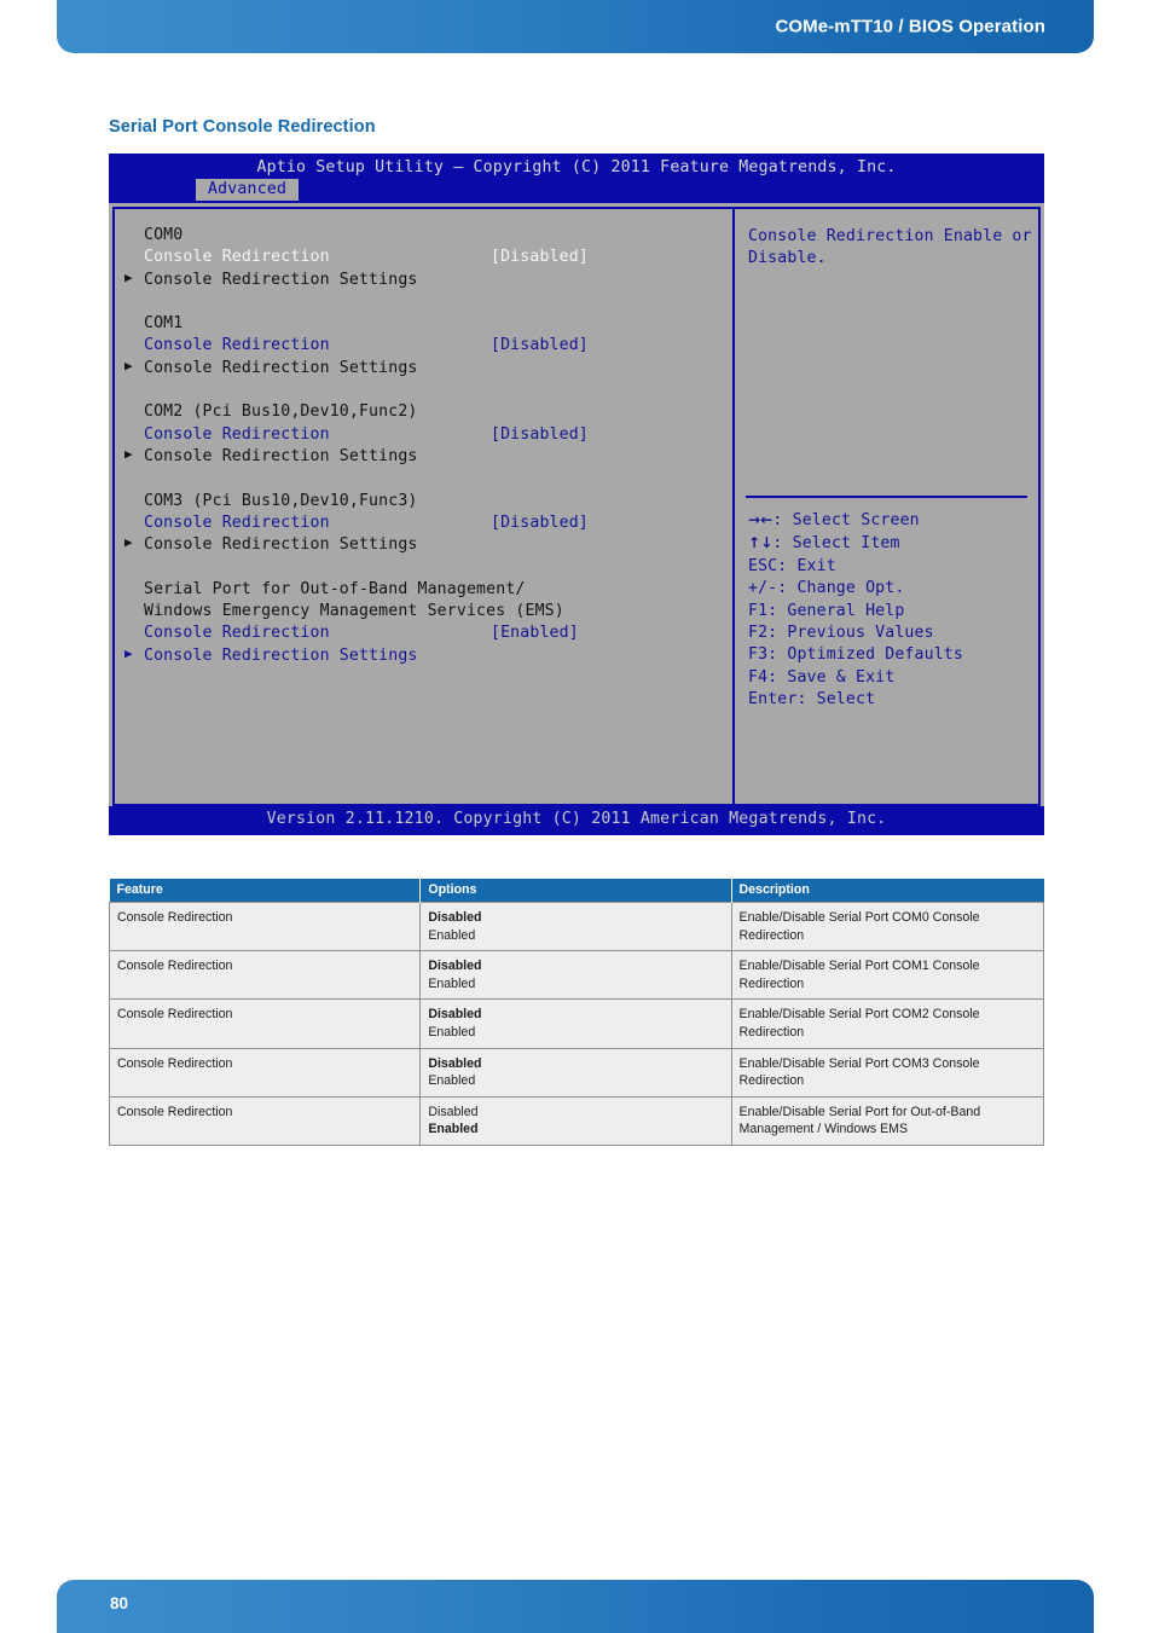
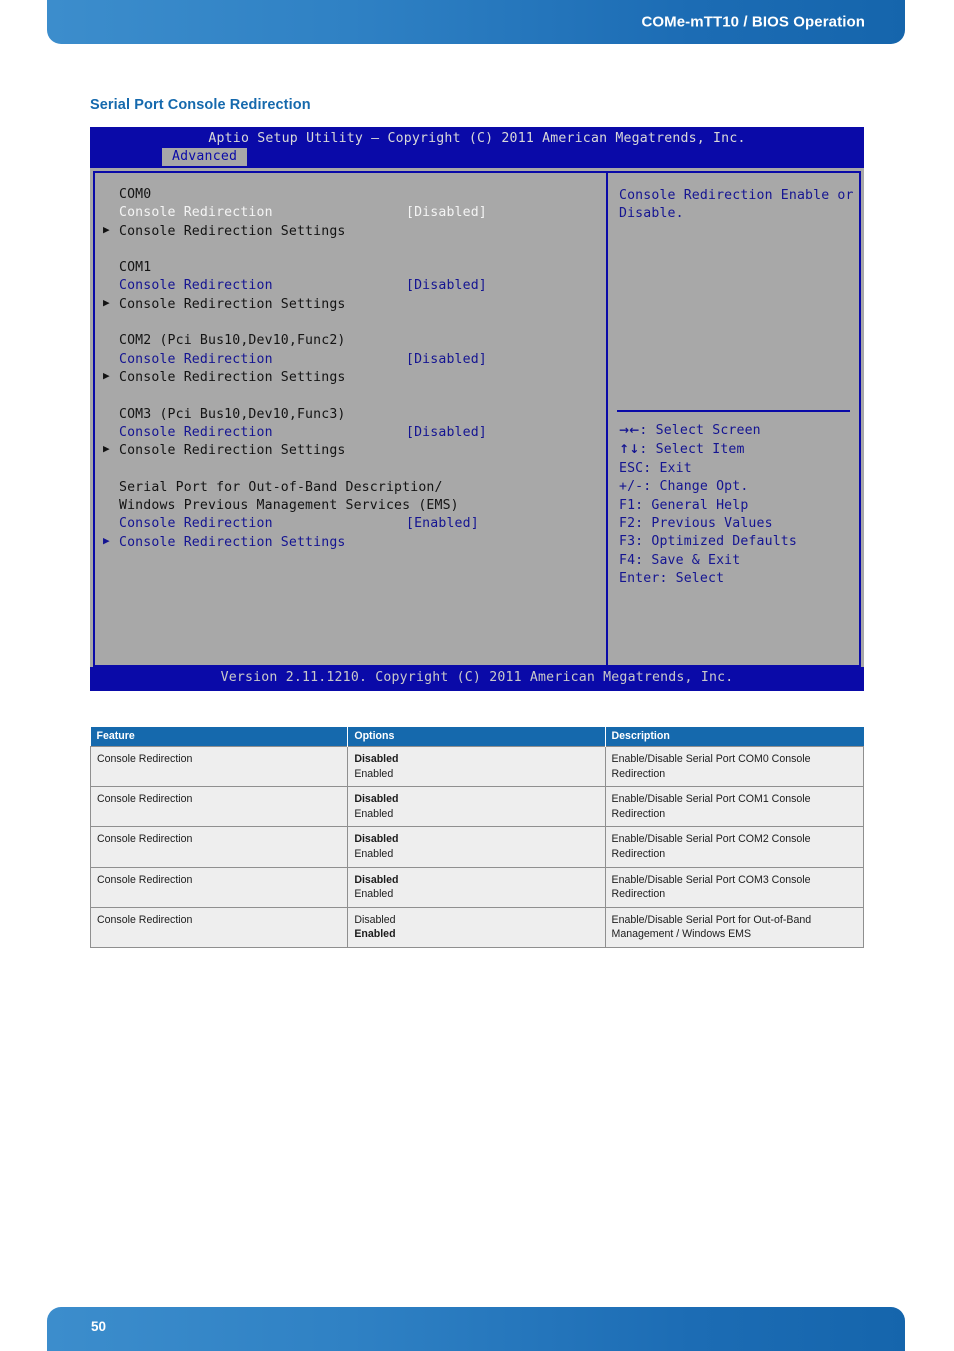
  COMe-mTT10 / BIOS Operation
  Serial Port Console Redirection
- Aptio Setup Utility – Copyright (C) 2011 Feature Megatrends, Inc.
+ Aptio Setup Utility – Copyright (C) 2011 American Megatrends, Inc.
  Advanced
  COM0
  Console Redirection
  [Disabled]
  ▶
  Console Redirection Settings
  COM1
  Console Redirection
  [Disabled]
  ▶
  Console Redirection Settings
  COM2 (Pci Bus10,Dev10,Func2)
  Console Redirection
  [Disabled]
  ▶
  Console Redirection Settings
  COM3 (Pci Bus10,Dev10,Func3)
  Console Redirection
  [Disabled]
  ▶
  Console Redirection Settings
- Serial Port for Out-of-Band Management/
+ Serial Port for Out-of-Band Description/
- Windows Emergency Management Services (EMS)
+ Windows Previous Management Services (EMS)
  Console Redirection
  [Enabled]
  ▶
  Console Redirection Settings
  Console Redirection Enable or
  Disable.
  →←: Select Screen
  ↑↓: Select Item
  ESC: Exit
  +/-: Change Opt.
  F1: General Help
  F2: Previous Values
  F3: Optimized Defaults
  F4: Save & Exit
  Enter: Select
  Version 2.11.1210. Copyright (C) 2011 American Megatrends, Inc.
  Feature	Options	Description
  Console Redirection	Disabled Enabled	Enable/Disable Serial Port COM0 Console Redirection
  Console Redirection	Disabled Enabled	Enable/Disable Serial Port COM1 Console Redirection
  Console Redirection	Disabled Enabled	Enable/Disable Serial Port COM2 Console Redirection
  Console Redirection	Disabled Enabled	Enable/Disable Serial Port COM3 Console Redirection
  Console Redirection	Disabled Enabled	Enable/Disable Serial Port for Out-of-Band Management / Windows EMS
- 80
+ 50
